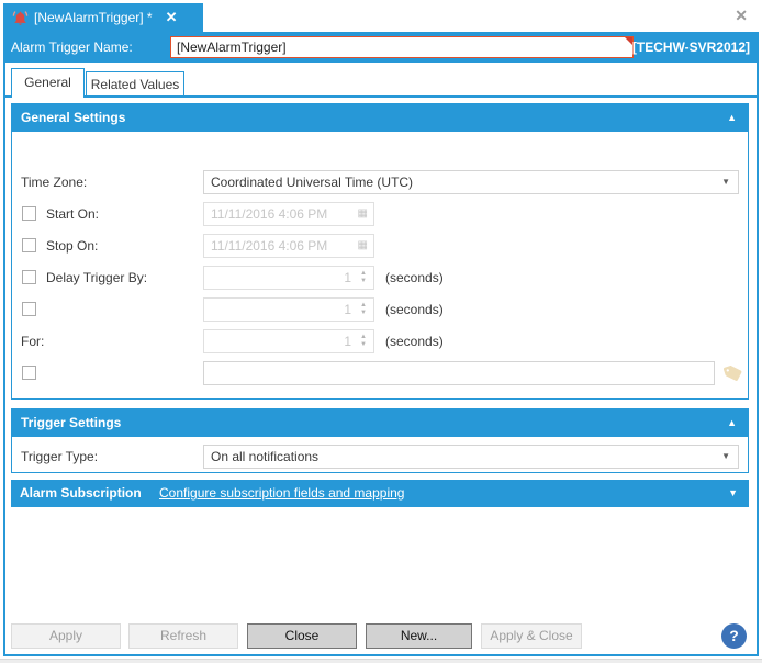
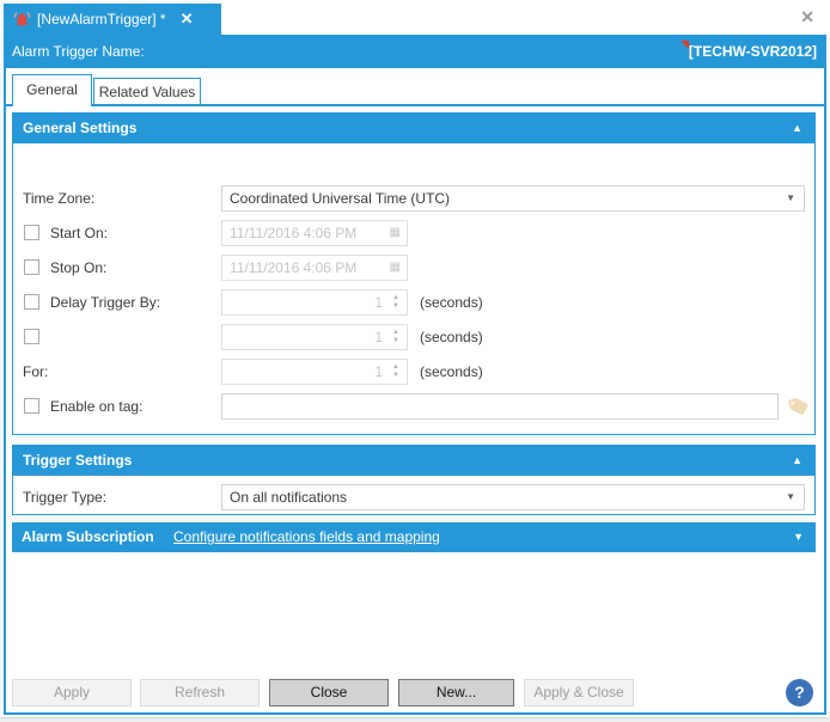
  [NewAlarmTrigger] *
  ✕
  ✕
  Alarm Trigger Name:
- [NewAlarmTrigger]
  [TECHW-SVR2012]
  General
  Related Values
  General Settings
  ▲
  Time Zone:
  Coordinated Universal Time (UTC)
  ▼
  Start On:
  11/11/2016 4:06 PM
  ▦
  Stop On:
  11/11/2016 4:06 PM
  ▦
  Delay Trigger By:
  1
  (seconds)
  1
  (seconds)
  For:
  1
  (seconds)
+ Enable on tag:
  Trigger Settings
  ▲
  Trigger Type:
  On all notifications
  ▼
  Alarm Subscription
- Configure subscription fields and mapping
+ Configure notifications fields and mapping
  ▼
  Apply
  Refresh
  Close
  New...
  Apply & Close
  ?
